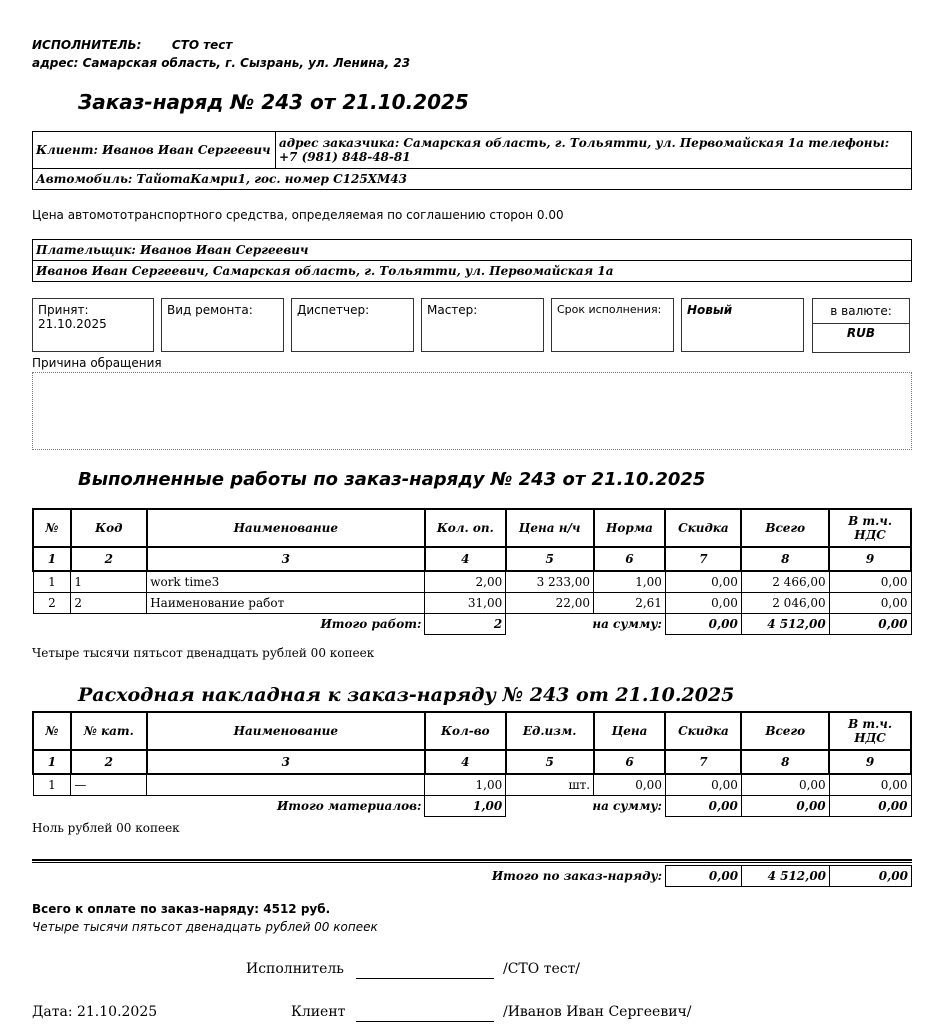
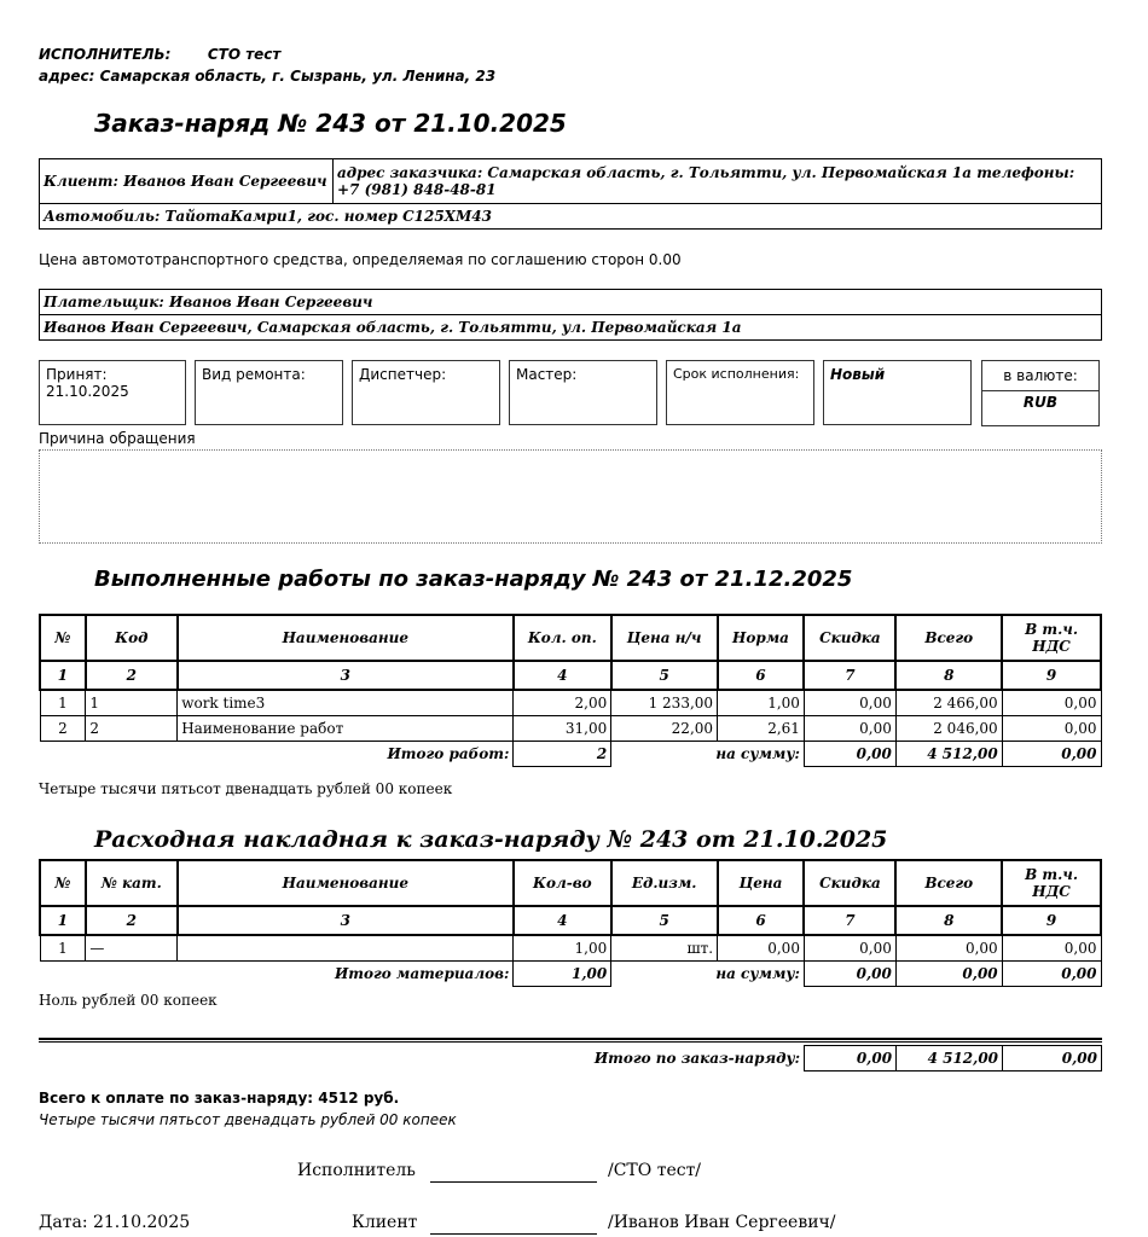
  ИСПОЛНИТЕЛЬ: СТО тест
  адрес: Самарская область, г. Сызрань, ул. Ленина, 23
  Заказ-наряд № 243 от 21.10.2025
  Клиент: Иванов Иван Сергеевич	адрес заказчика: Самарская область, г. Тольятти, ул. Первомайская 1а телефоны: +7 (981) 848-48-81
  Автомобиль: ТайотаКамри1, гос. номер С125ХМ43
  Цена автомототранспортного средства, определяемая по соглашению сторон 0.00
  Плательщик: Иванов Иван Сергеевич
  Иванов Иван Сергеевич, Самарская область, г. Тольятти, ул. Первомайская 1а
  Принят:
  21.10.2025
  Вид ремонта:
  Диспетчер:
  Мастер:
  Срок исполнения:
  Новый
  в валюте:
  RUB
  Причина обращения
- Выполненные работы по заказ-наряду № 243 от 21.10.2025
+ Выполненные работы по заказ-наряду № 243 от 21.12.2025
  №	Код	Наименование	Кол. оп.	Цена н/ч	Норма	Скидка	Всего	В т.ч. НДС
  1	2	3	4	5	6	7	8	9
- 1	1	work time3	2,00	3 233,00	1,00	0,00	2 466,00	0,00
+ 1	1	work time3	2,00	1 233,00	1,00	0,00	2 466,00	0,00
  2	2	Наименование работ	31,00	22,00	2,61	0,00	2 046,00	0,00
  Итого работ:	2	на сумму:	0,00	4 512,00	0,00
  Четыре тысячи пятьсот двенадцать рублей 00 копеек
  Расходная накладная к заказ-наряду № 243 от 21.10.2025
  №	№ кат.	Наименование	Кол-во	Ед.изм.	Цена	Скидка	Всего	В т.ч. НДС
  1	2	3	4	5	6	7	8	9
  1	—		1,00	шт.	0,00	0,00	0,00	0,00
  Итого материалов:	1,00	на сумму:	0,00	0,00	0,00
  Ноль рублей 00 копеек
  Итого по заказ-наряду:	0,00	4 512,00	0,00
  Всего к оплате по заказ-наряду: 4512 руб.
  Четыре тысячи пятьсот двенадцать рублей 00 копеек
  Исполнитель
  /СТО тест/
  Дата: 21.10.2025
  Клиент
  /Иванов Иван Сергеевич/
